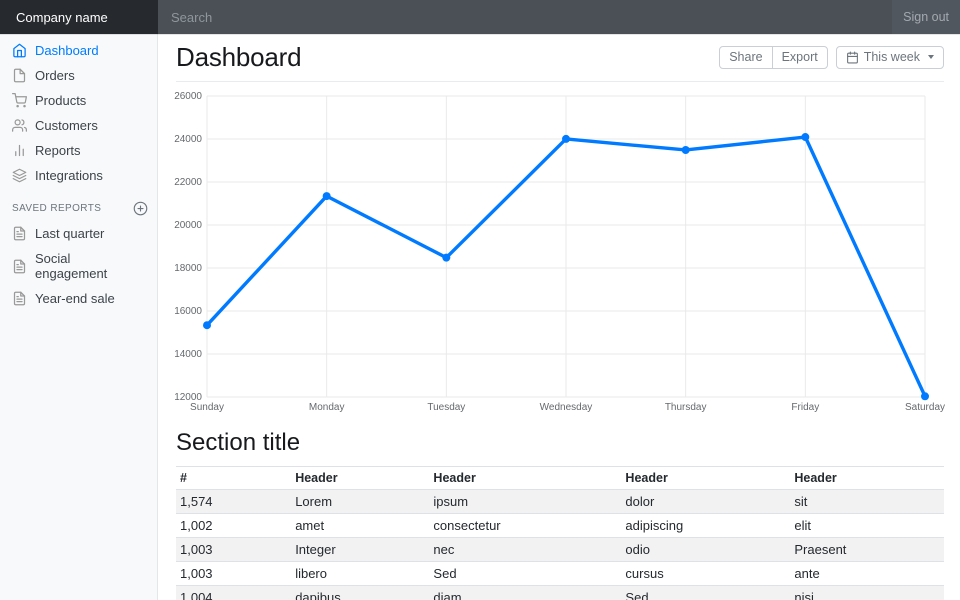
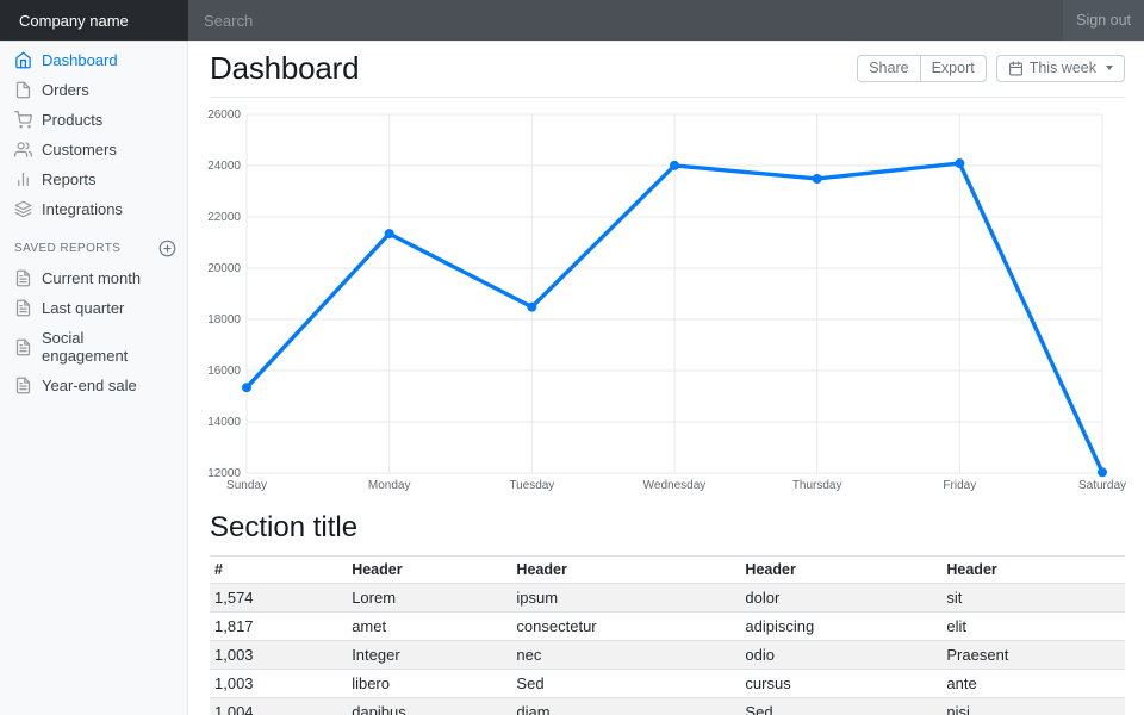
  Company name
  Search
  Sign out
  Dashboard
  Orders
  Products
  Customers
  Reports
  Integrations
  SAVED REPORTS
+ Current month
  Last quarter
  Social engagement
  Year-end sale
  Dashboard
  Share
  Export
  This week
  26000
  24000
  22000
  20000
  18000
  16000
  14000
  12000
  Sunday
  Monday
  Tuesday
  Wednesday
  Thursday
  Friday
  Saturday
  Section title
  #	Header	Header	Header	Header
  1,574	Lorem	ipsum	dolor	sit
- 1,002	amet	consectetur	adipiscing	elit
+ 1,817	amet	consectetur	adipiscing	elit
  1,003	Integer	nec	odio	Praesent
  1,003	libero	Sed	cursus	ante
  1,004	dapibus	diam	Sed	nisi
